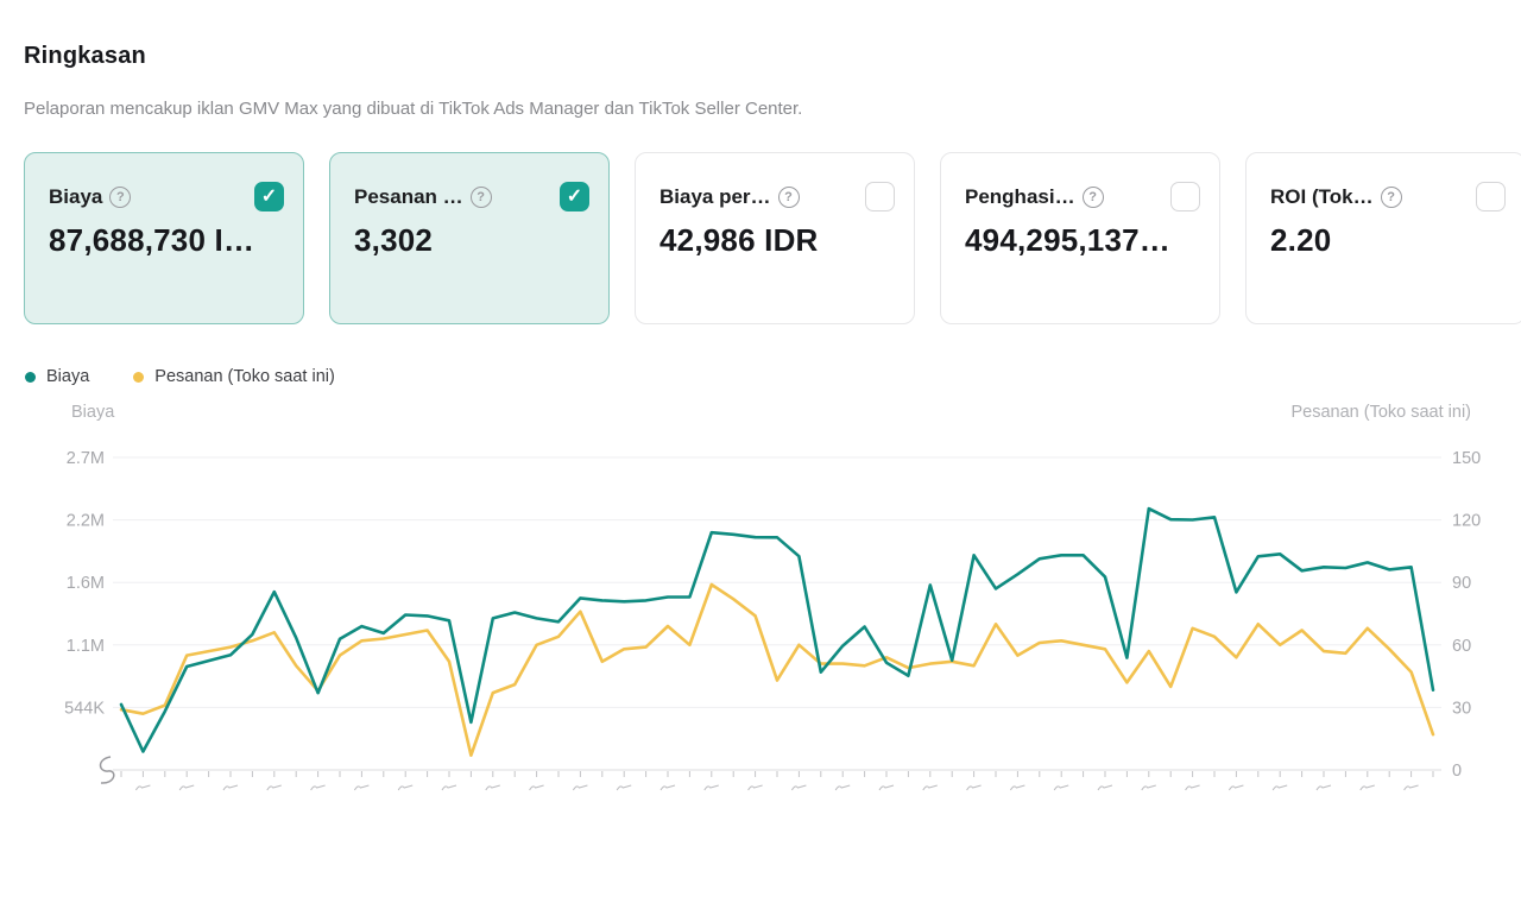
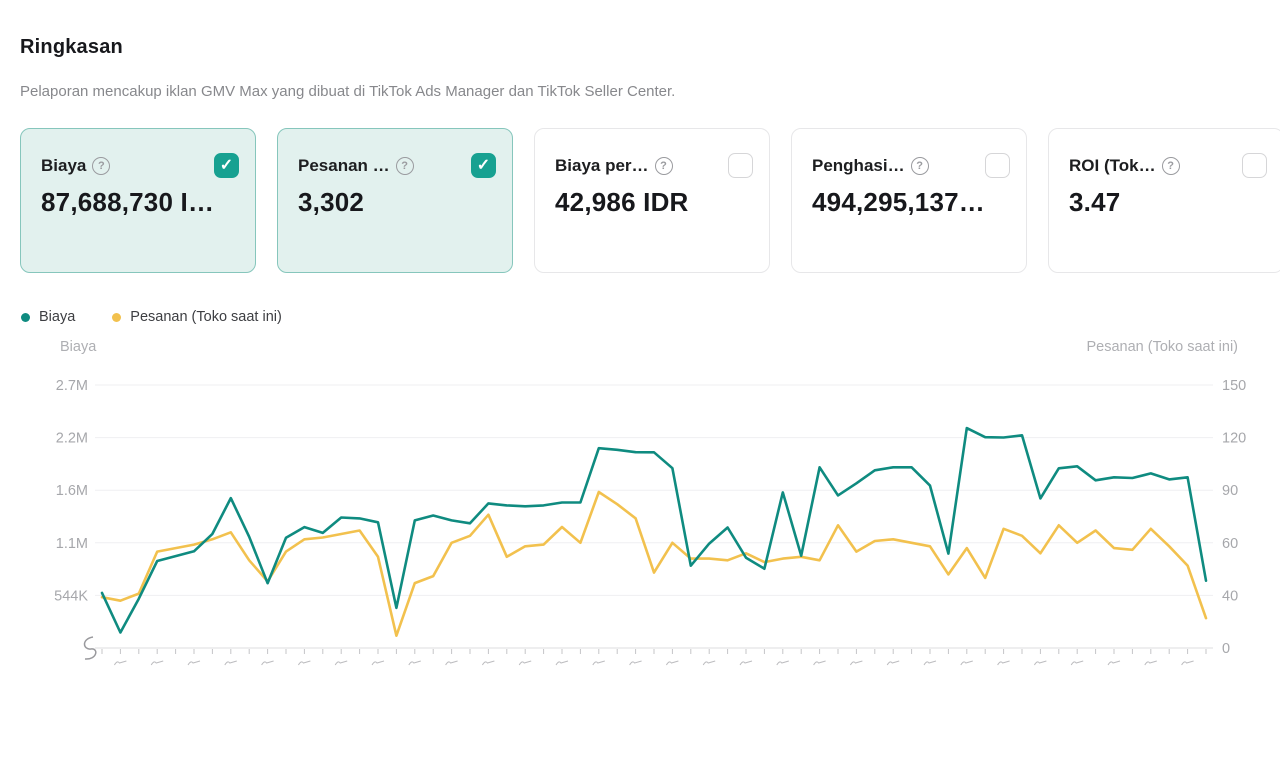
  Ringkasan
  Pelaporan mencakup iklan GMV Max yang dibuat di TikTok Ads Manager dan TikTok Seller Center.
  Biaya
  ?
  87,688,730 I…
  Pesanan …
  ?
  3,302
  Biaya per…
  ?
  42,986 IDR
  Penghasi…
  ?
  494,295,137…
  ROI (Tok…
  ?
- 2.20
+ 3.47
  Biaya
  Pesanan (Toko saat ini)
  Biaya
  Pesanan (Toko saat ini)
  2.7M
  2.2M
  1.6M
  1.1M
  544K
  150
  120
  90
  60
- 30
+ 40
  0
